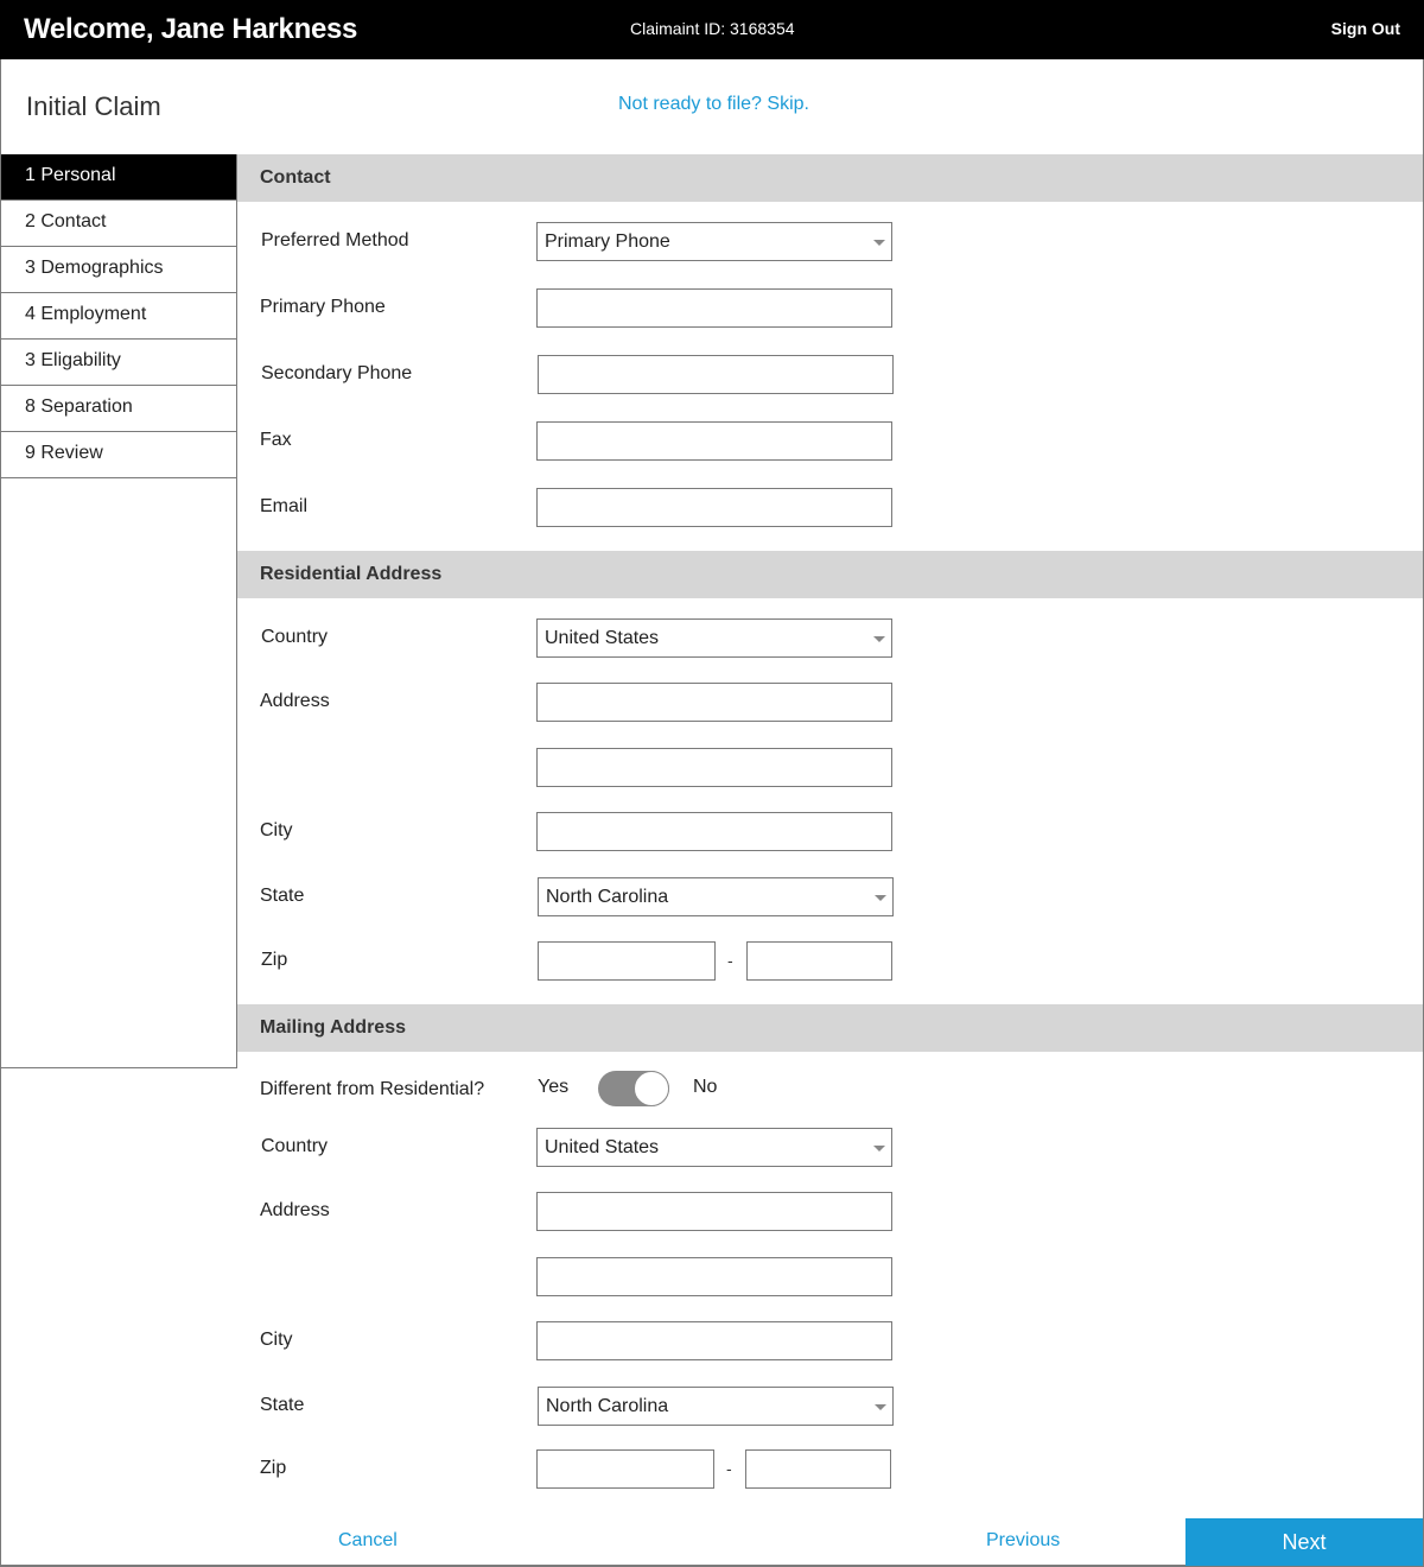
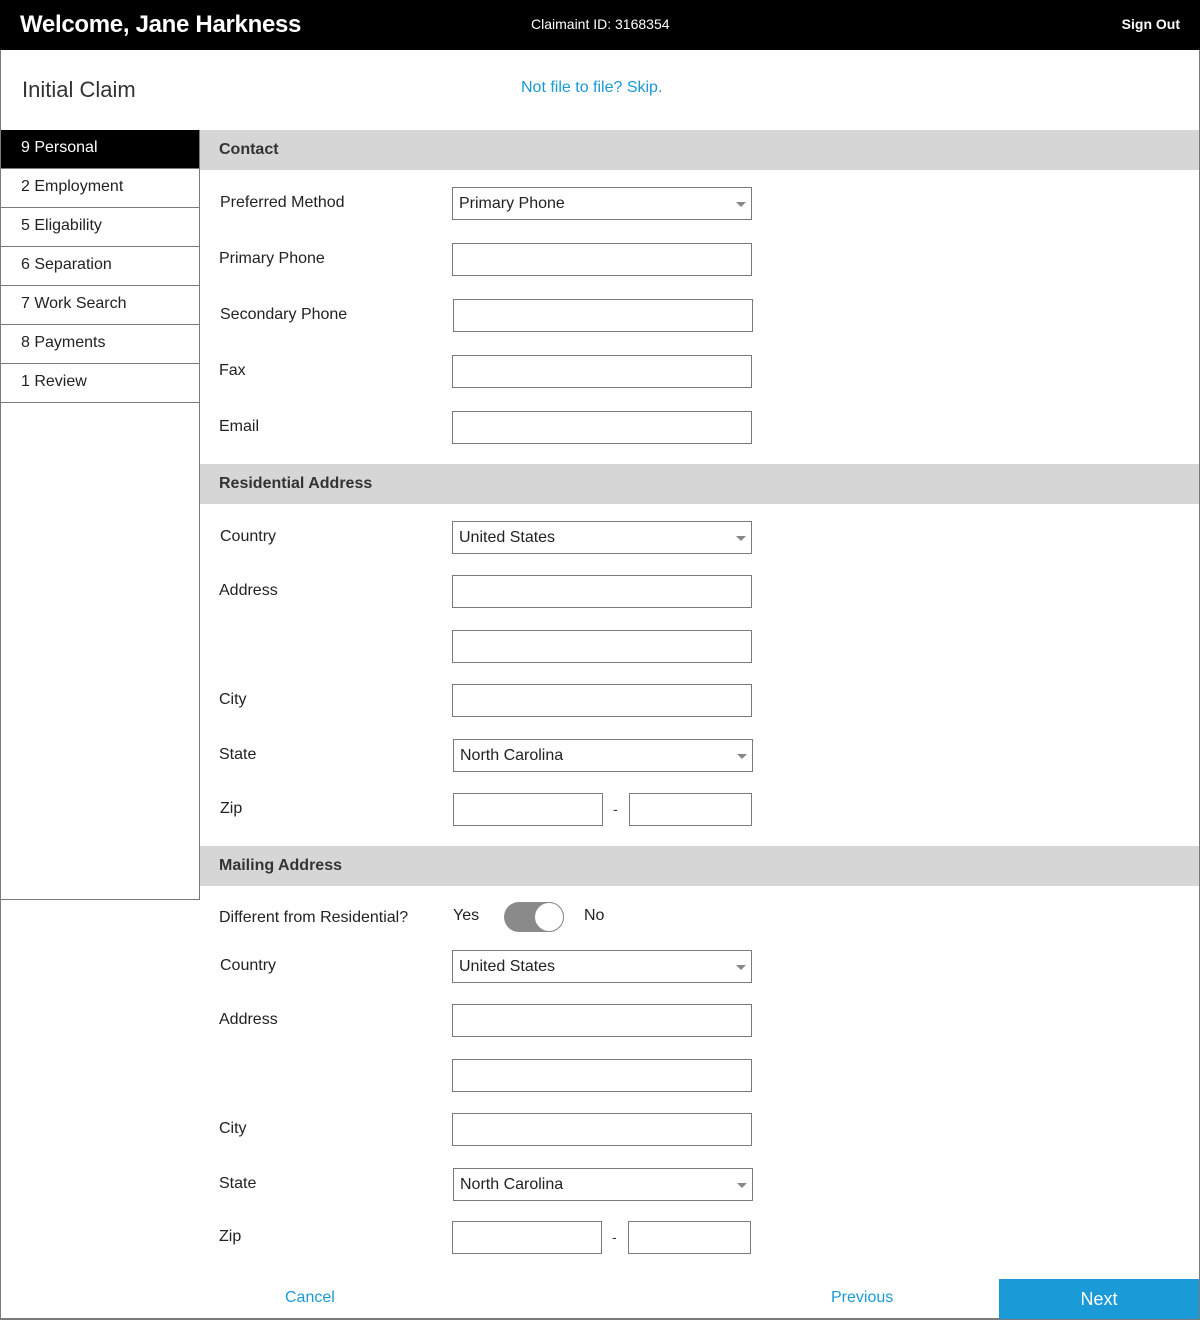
  Welcome, Jane Harkness
  Claimaint ID: 3168354
  Sign Out
  Initial Claim
- Not ready to file? Skip.
+ Not file to file? Skip.
- 1 Personal
+ 9 Personal
- 2 Contact
- 3 Demographics
- 4 Employment
+ 2 Employment
- 3 Eligability
+ 5 Eligability
- 8 Separation
+ 6 Separation
+ 7 Work Search
+ 8 Payments
- 9 Review
+ 1 Review
  Contact
  Preferred Method
  Primary Phone
  Primary Phone
  Secondary Phone
  Fax
  Email
  Residential Address
  Country
  United States
  Address
  City
  State
  North Carolina
  Zip
  -
  Mailing Address
  Different from Residential?
  Yes
  No
  Country
  United States
  Address
  City
  State
  North Carolina
  Zip
  -
  Cancel
  Previous
  Next
